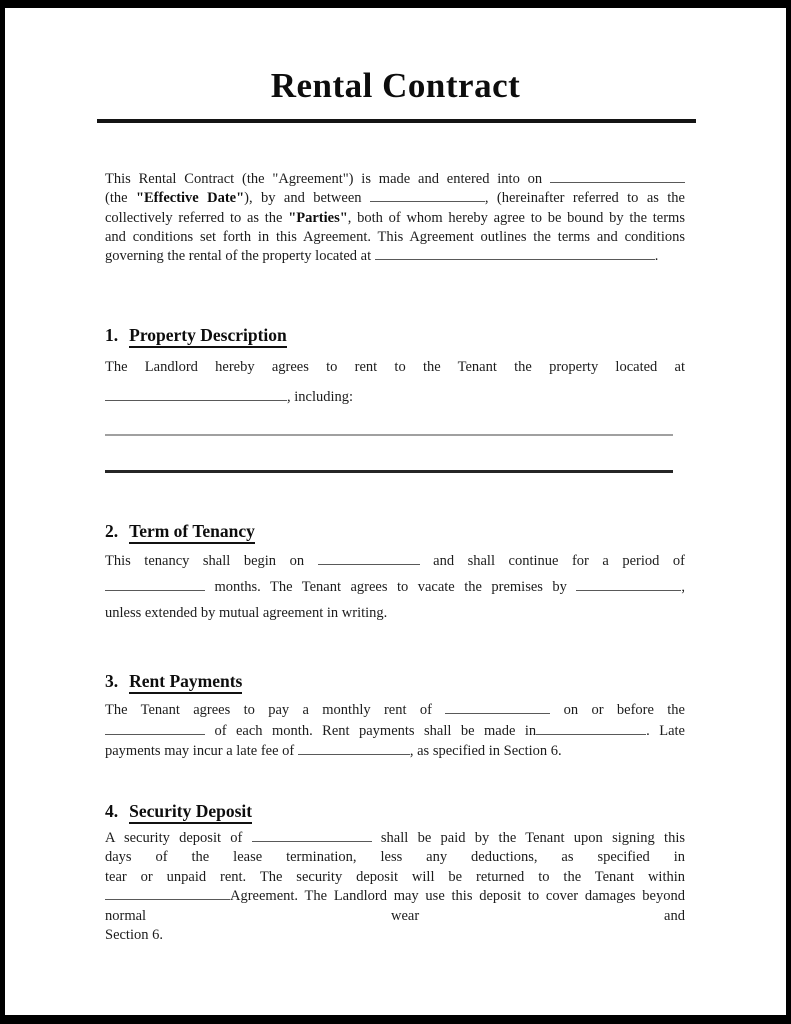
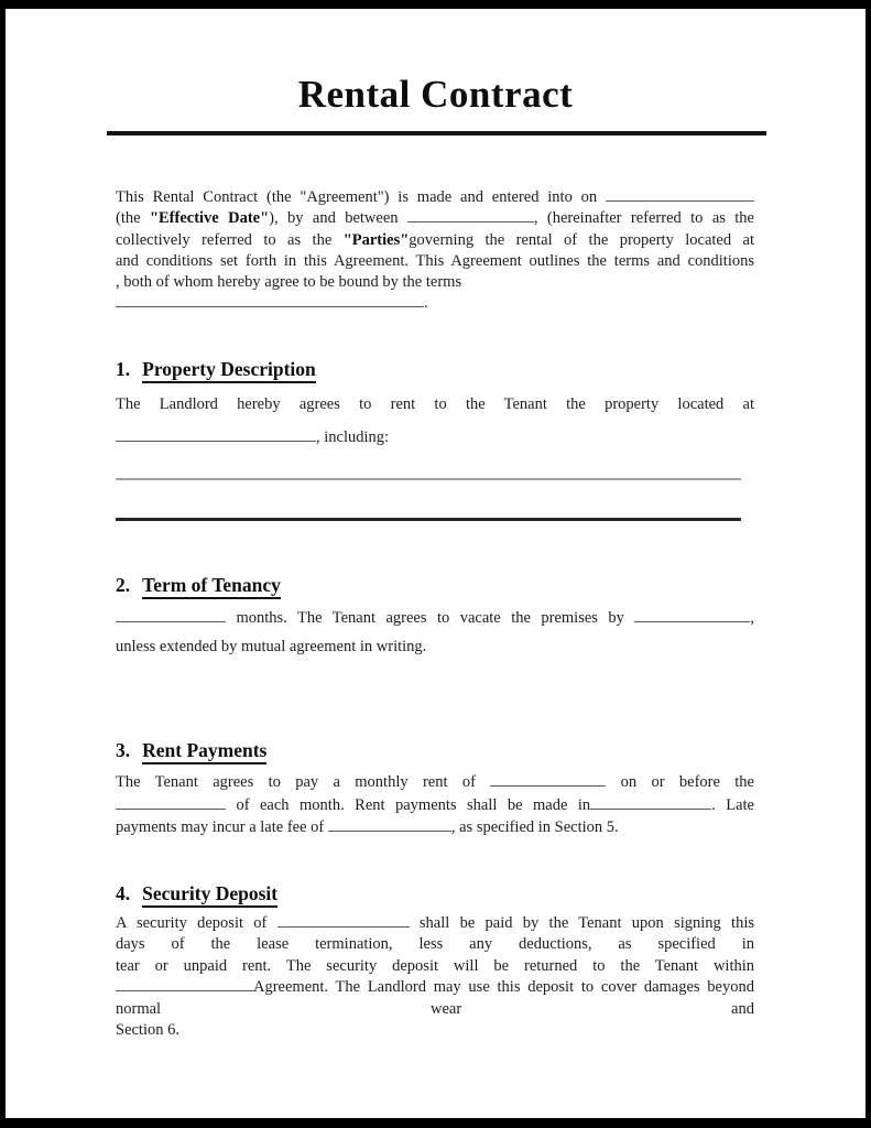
  Rental Contract
  This Rental Contract (the "Agreement") is made and entered into on
  (the "Effective Date"), by and between , (hereinafter referred to as the
- collectively referred to as the "Parties", both of whom hereby agree to be bound by the terms
+ collectively referred to as the "Parties"governing the rental of the property located at
  and conditions set forth in this Agreement. This Agreement outlines the terms and conditions
- governing the rental of the property located at .
+ , both of whom hereby agree to be bound by the terms.
  1. Property Description
  The Landlord hereby agrees to rent to the Tenant the property located at
  , including:
  2. Term of Tenancy
- This tenancy shall begin on and shall continue for a period of
  months. The Tenant agrees to vacate the premises by ,
  unless extended by mutual agreement in writing.
  3. Rent Payments
  The Tenant agrees to pay a monthly rent of on or before the
  of each month. Rent payments shall be made in . Late
- payments may incur a late fee of , as specified in Section 6.
+ payments may incur a late fee of , as specified in Section 5.
  4. Security Deposit
  A security deposit of shall be paid by the Tenant upon signing this
  days of the lease termination, less any deductions, as specified in
  tear or unpaid rent. The security deposit will be returned to the Tenant within
  Agreement. The Landlord may use this deposit to cover damages beyond normal wear and
  Section 6.
